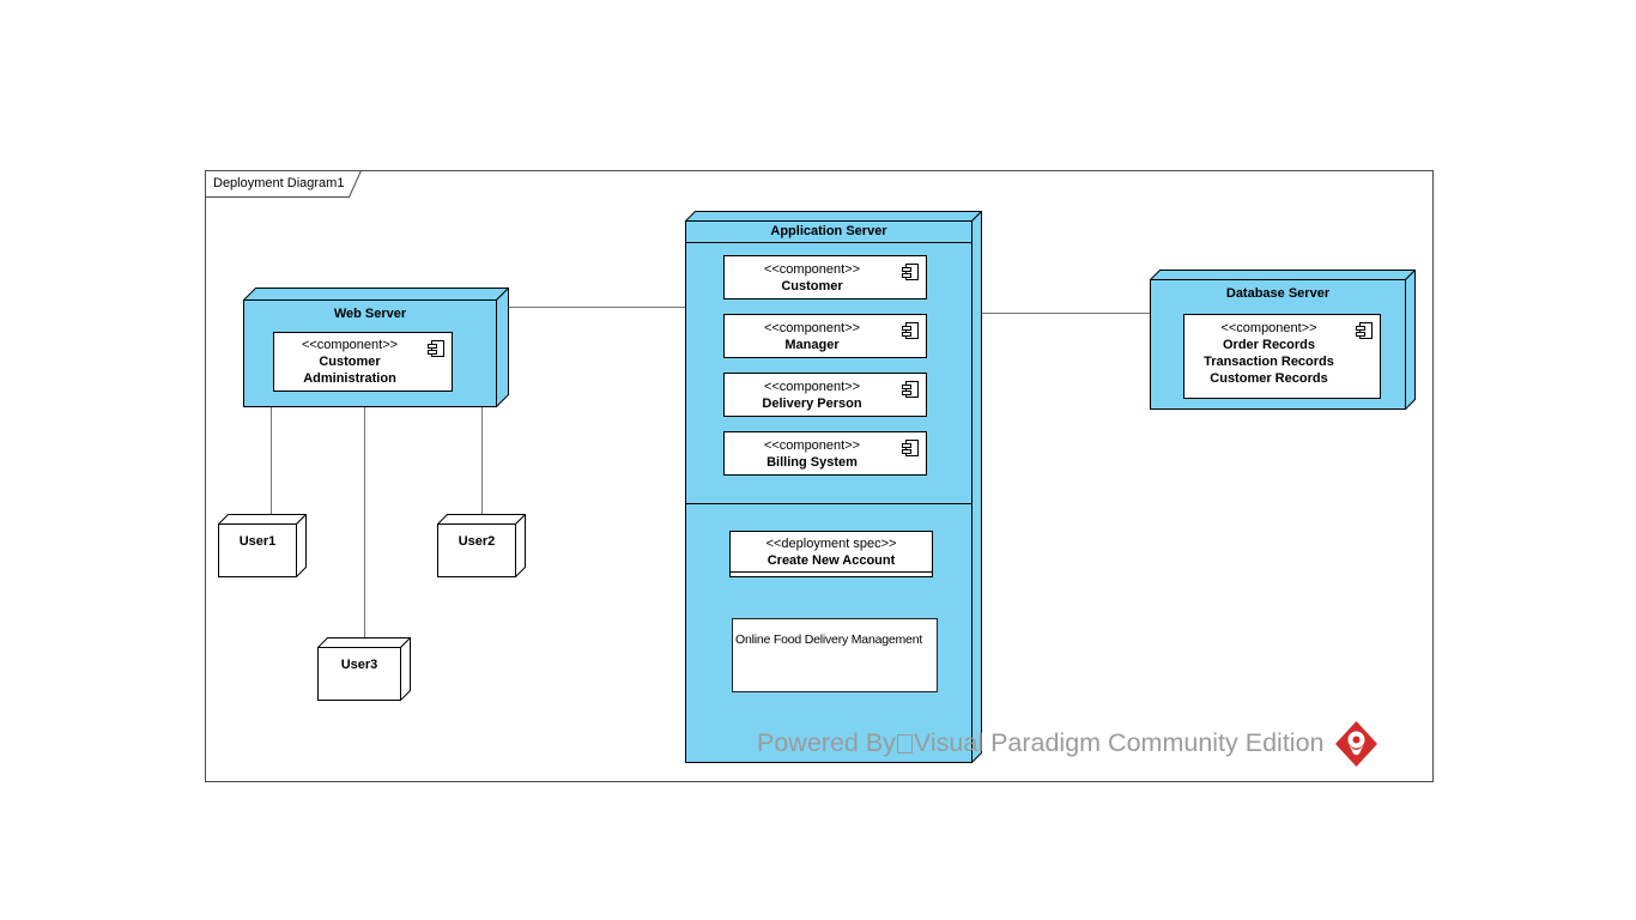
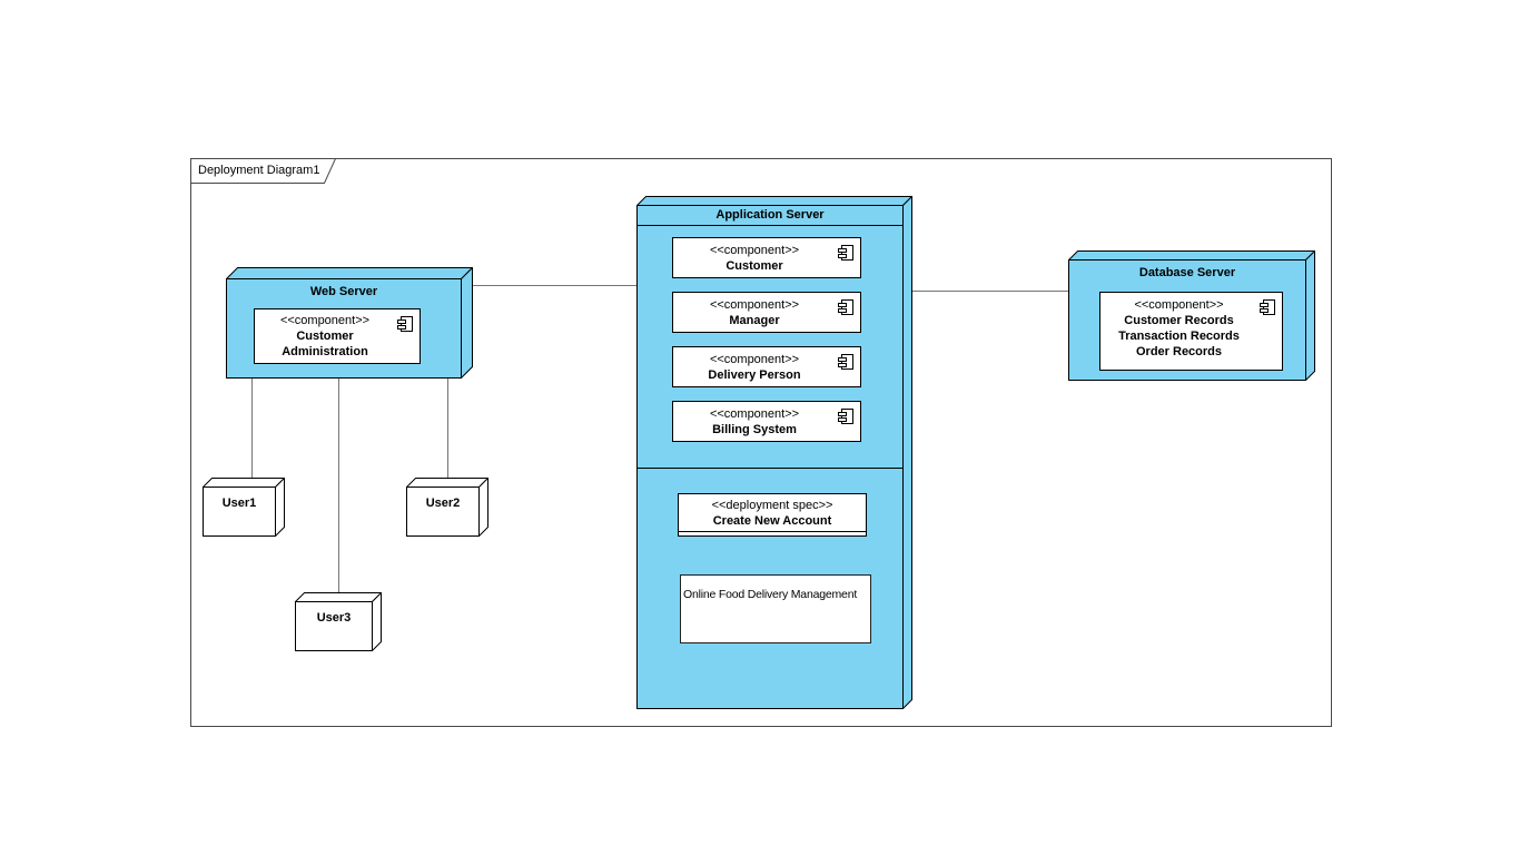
  Deployment Diagram1
  Web Server
  <<component>>
  Customer
  Administration
  Application Server
  <<component>>
  Customer
  <<component>>
  Manager
  <<component>>
  Delivery Person
  <<component>>
  Billing System
  <<deployment spec>>
  Create New Account
  Online Food Delivery Management
  Database Server
  <<component>>
- Order Records
+ Customer Records
  Transaction Records
- Customer Records
+ Order Records
  User1
  User2
  User3
- Powered By
- Visual Paradigm Community Edition
